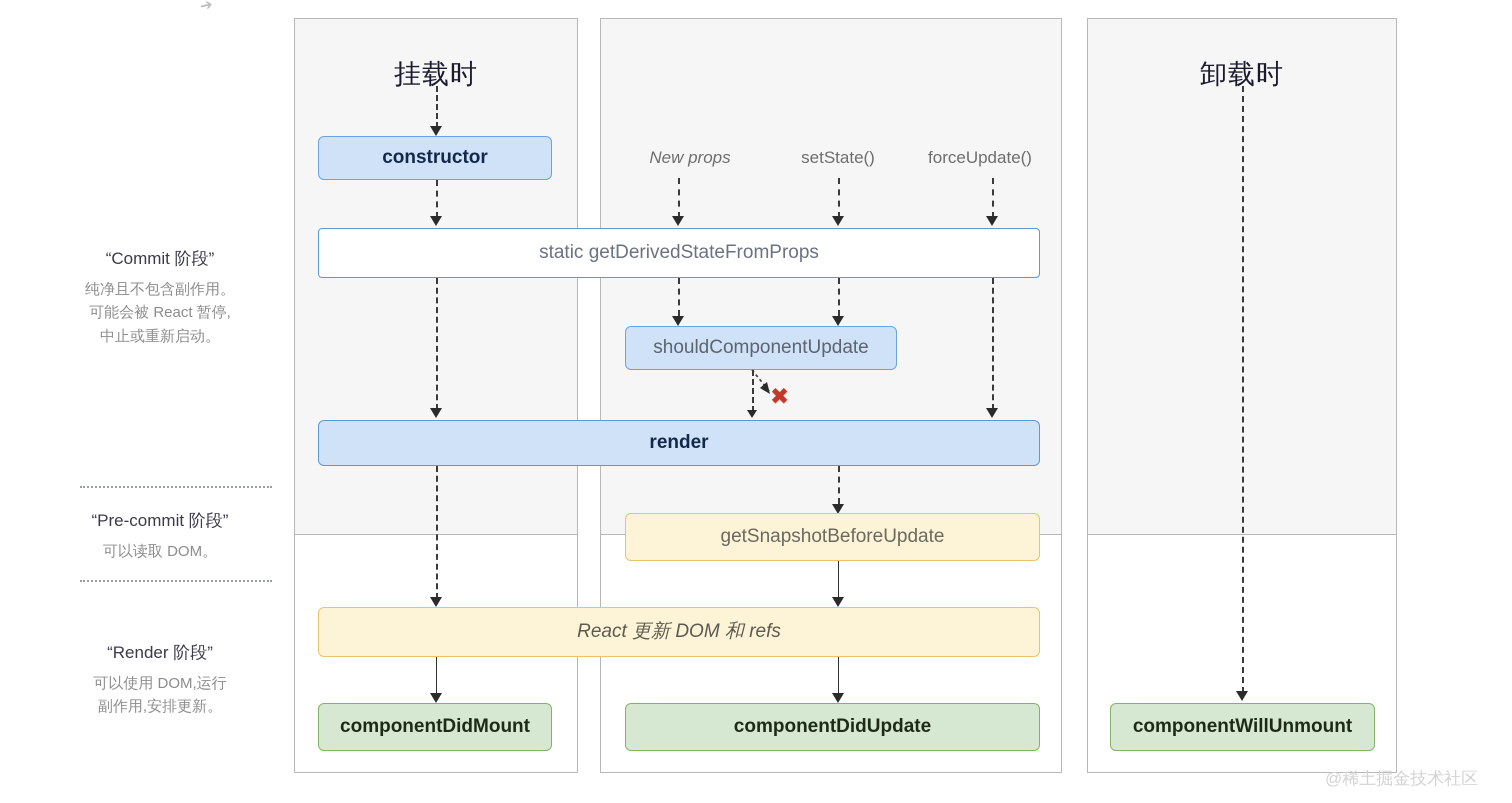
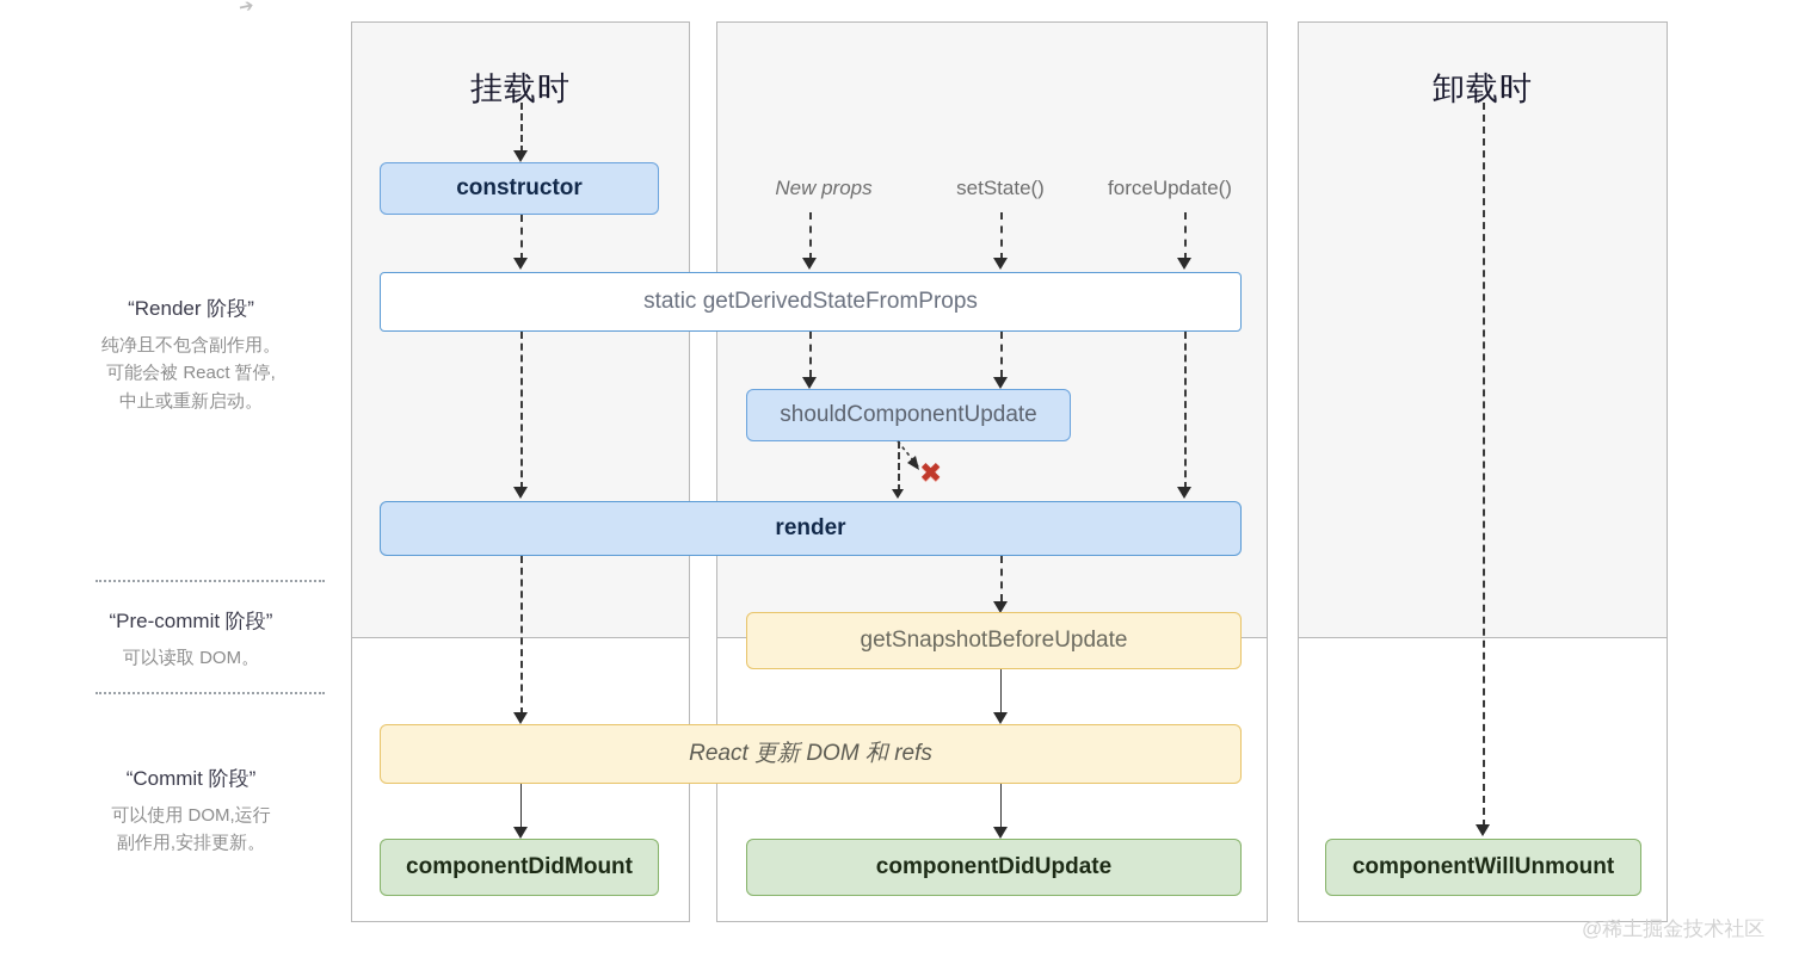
  挂载时
  卸载时
- “Commit 阶段”
+ “Render 阶段”
  纯净且不包含副作用。
  可能会被 React 暂停,
  中止或重新启动。
  “Pre-commit 阶段”
  可以读取 DOM。
- “Render 阶段”
+ “Commit 阶段”
  可以使用 DOM,运行
  副作用,安排更新。
  constructor
  componentDidMount
  New props
  setState()
  forceUpdate()
  static getDerivedStateFromProps
  shouldComponentUpdate
  ✖
  render
  getSnapshotBeforeUpdate
  React 更新 DOM 和 refs
  componentDidUpdate
  componentWillUnmount
  @稀土掘金技术社区
